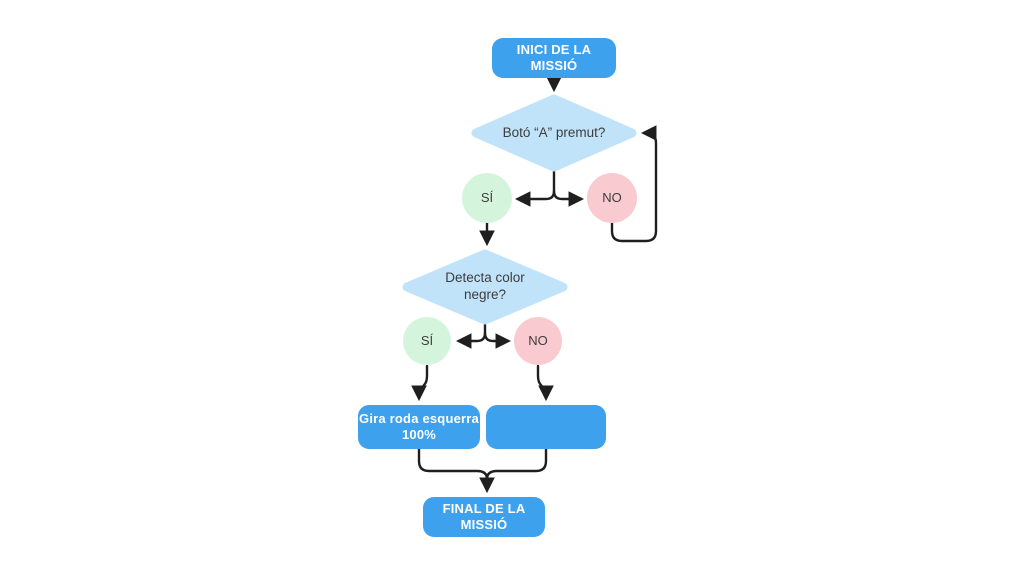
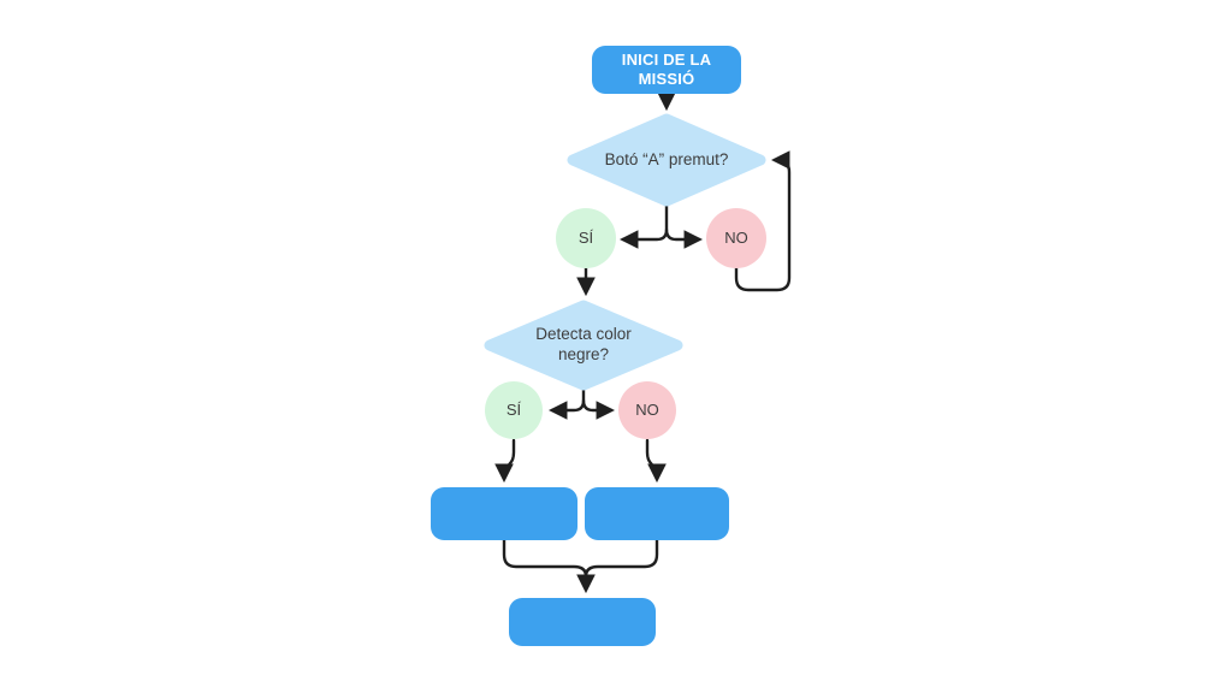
  INICI DE LA MISSIÓ
  Botó “A” premut?
  SÍ
  NO
  Detecta color negre?
  SÍ
  NO
- Gira roda esquerra 100%
- FINAL DE LA MISSIÓ
